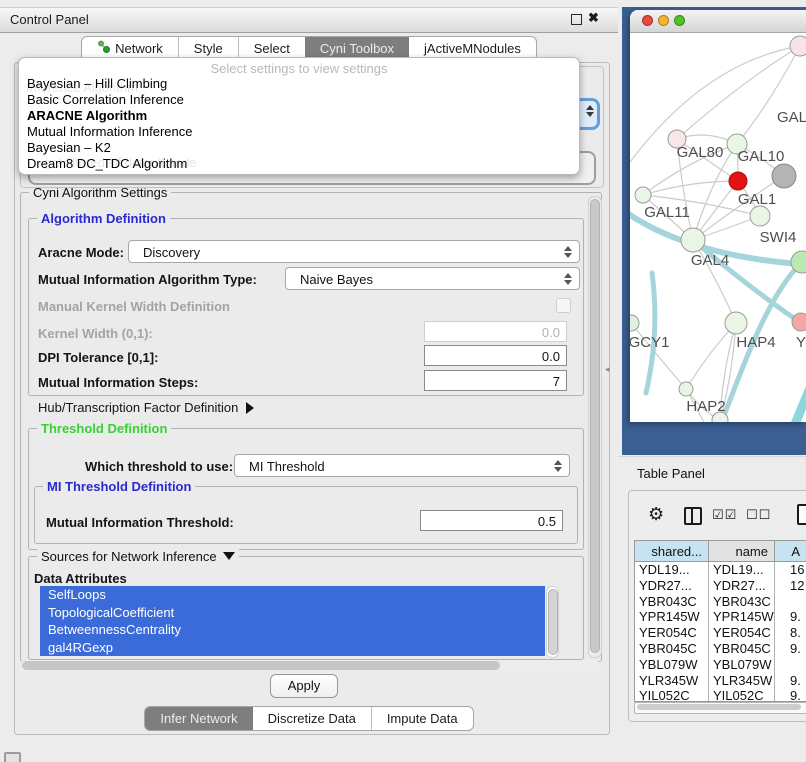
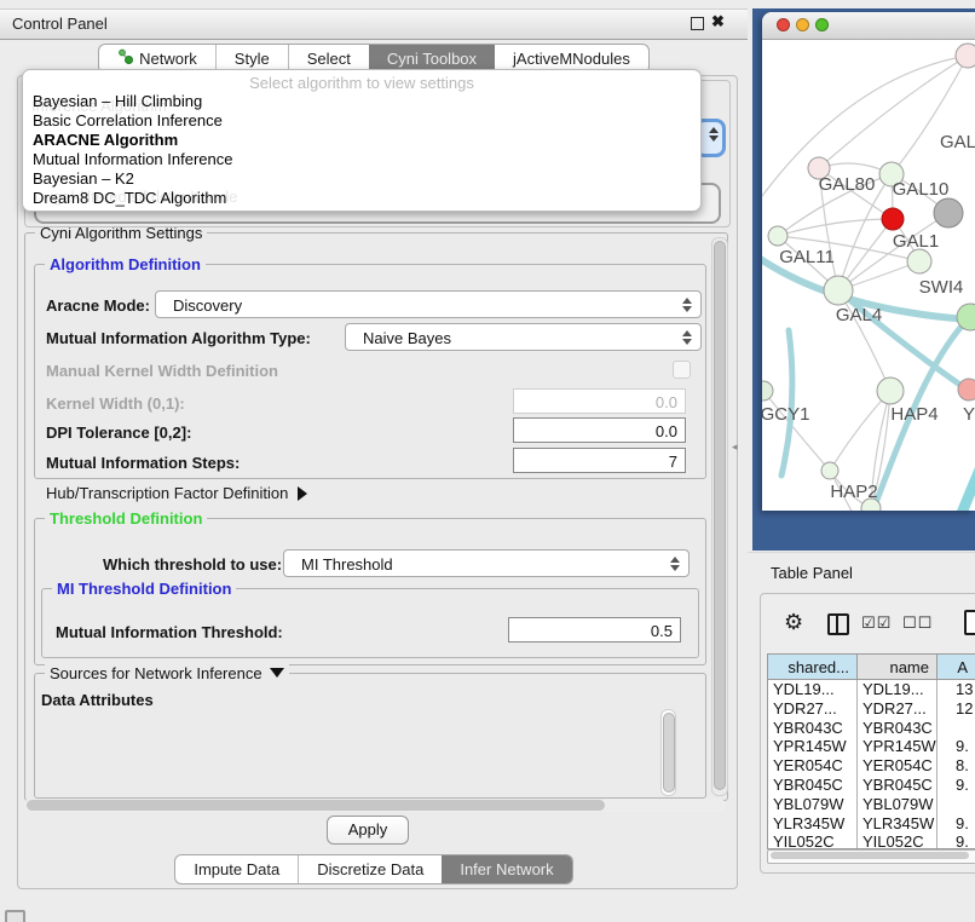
  Control Panel
  ✖
  Network
  Style
  Select
  Cyni Toolbox
  jActiveMNodules
- Select settings to view settings
+ Select algorithm to view settings
  Bayesian – Hill Climbing
  Basic Correlation Inference
  ARACNE Algorithm
  Mutual Information Inference
  Bayesian – K2
  Dream8 DC_TDC Algorithm
  Inference Algorithm
  gal-filtered.sif default node
  Cyni Algorithm Settings
  Algorithm Definition
  Aracne Mode:
  Discovery
  Mutual Information Algorithm Type:
  Naive Bayes
  Manual Kernel Width Definition
  Kernel Width (0,1):
  0.0
- DPI Tolerance [0,1]:
+ DPI Tolerance [0,2]:
  0.0
  Mutual Information Steps:
  7
  Hub/Transcription Factor Definition
  Threshold Definition
  Which threshold to use:
  MI Threshold
  MI Threshold Definition
  Mutual Information Threshold:
  0.5
  Sources for Network Inference
  Data Attributes
- SelfLoops
- TopologicalCoefficient
- BetweennessCentrality
- gal4RGexp
  Apply
- Infer Network
+ Impute Data
  Discretize Data
- Impute Data
+ Infer Network
  ◂
  GAL
  GAL80
  GAL10
  GAL1
  GAL11
  SWI4
  GAL4
  GCY1
  HAP4
  Y
  HAP2
  Table Panel
  ⚙
  ☑☑
  ☐☐
  shared...
  name
  A
  YDL19...
  YDL19...
- 16
+ 13
  YDR27...
  YDR27...
  12
  YBR043C
  YBR043C
  YPR145W
  YPR145W
  9.
  YER054C
  YER054C
  8.
  YBR045C
  YBR045C
  9.
  YBL079W
  YBL079W
  YLR345W
  YLR345W
  9.
  YIL052C
  YIL052C
  9.
